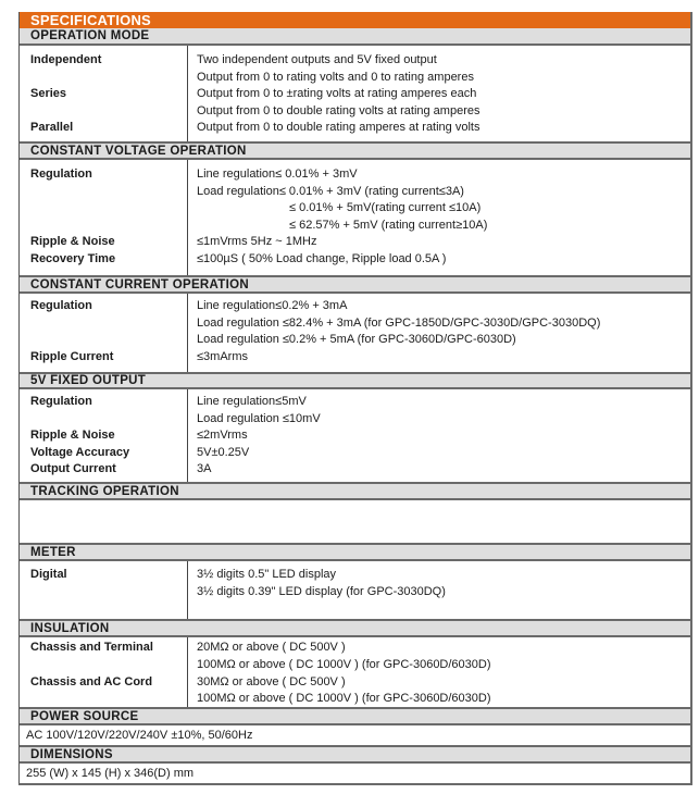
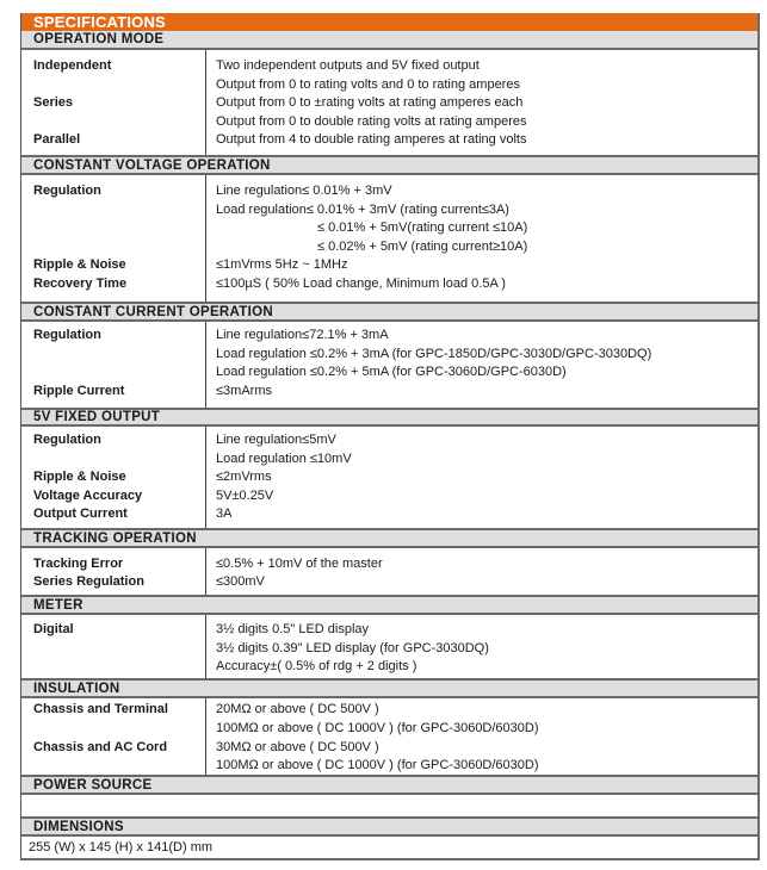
  SPECIFICATIONS
  OPERATION MODE
  Independent
  Series
  Parallel
  Two independent outputs and 5V fixed output
  Output from 0 to rating volts and 0 to rating amperes
  Output from 0 to ±rating volts at rating amperes each
  Output from 0 to double rating volts at rating amperes
- Output from 0 to double rating amperes at rating volts
+ Output from 4 to double rating amperes at rating volts
  CONSTANT VOLTAGE OPERATION
  Regulation
  Ripple & Noise
  Recovery Time
  Line regulation≤ 0.01% + 3mV
  Load regulation≤ 0.01% + 3mV (rating current≤3A)
  ≤ 0.01% + 5mV(rating current ≤10A)
- ≤ 62.57% + 5mV (rating current≥10A)
+ ≤ 0.02% + 5mV (rating current≥10A)
  ≤1mVrms 5Hz ~ 1MHz
- ≤100µS ( 50% Load change, Ripple load 0.5A )
+ ≤100µS ( 50% Load change, Minimum load 0.5A )
  CONSTANT CURRENT OPERATION
  Regulation
  Ripple Current
- Line regulation≤0.2% + 3mA
+ Line regulation≤72.1% + 3mA
- Load regulation ≤82.4% + 3mA (for GPC-1850D/GPC-3030D/GPC-3030DQ)
+ Load regulation ≤0.2% + 3mA (for GPC-1850D/GPC-3030D/GPC-3030DQ)
  Load regulation ≤0.2% + 5mA (for GPC-3060D/GPC-6030D)
  ≤3mArms
  5V FIXED OUTPUT
  Regulation
  Ripple & Noise
  Voltage Accuracy
  Output Current
  Line regulation≤5mV
  Load regulation ≤10mV
  ≤2mVrms
  5V±0.25V
  3A
  TRACKING OPERATION
+ Tracking Error
+ Series Regulation
+ ≤0.5% + 10mV of the master
+ ≤300mV
  METER
  Digital
  3½ digits 0.5" LED display
  3½ digits 0.39" LED display (for GPC-3030DQ)
+ Accuracy±( 0.5% of rdg + 2 digits )
  INSULATION
  Chassis and Terminal
  Chassis and AC Cord
  20MΩ or above ( DC 500V )
  100MΩ or above ( DC 1000V ) (for GPC-3060D/6030D)
  30MΩ or above ( DC 500V )
  100MΩ or above ( DC 1000V ) (for GPC-3060D/6030D)
  POWER SOURCE
- AC 100V/120V/220V/240V ±10%, 50/60Hz
  DIMENSIONS
- 255 (W) x 145 (H) x 346(D) mm
+ 255 (W) x 145 (H) x 141(D) mm
